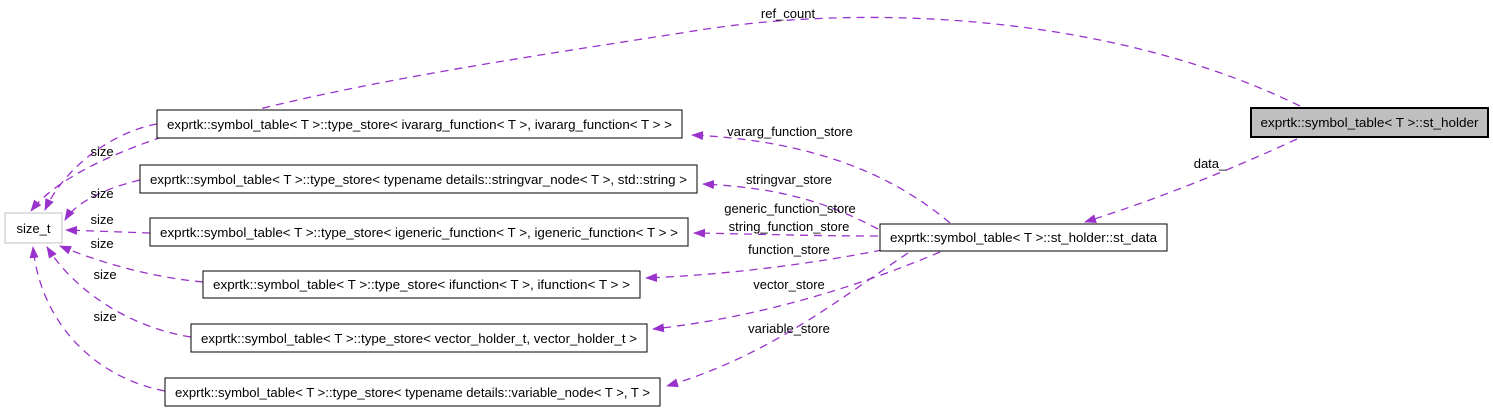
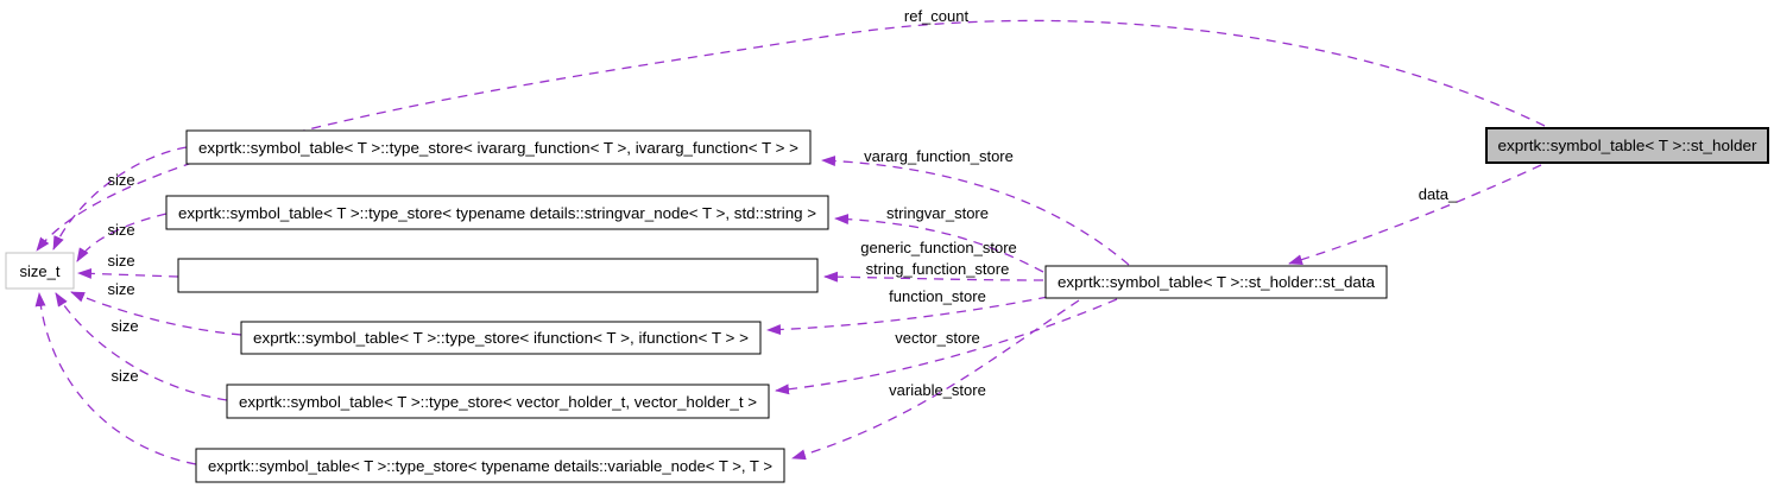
  ref_count
  data_
  vararg_function_store
  stringvar_store
  generic_function_store
  string_function_store
  function_store
  vector_store
  variable_store
  size
  size
  size
  size
  size
  size
  size_t
  exprtk::symbol_table< T >::type_store< ivararg_function< T >, ivararg_function< T > >
  exprtk::symbol_table< T >::type_store< typename details::stringvar_node< T >, std::string >
- exprtk::symbol_table< T >::type_store< igeneric_function< T >, igeneric_function< T > >
  exprtk::symbol_table< T >::type_store< ifunction< T >, ifunction< T > >
  exprtk::symbol_table< T >::type_store< vector_holder_t, vector_holder_t >
  exprtk::symbol_table< T >::type_store< typename details::variable_node< T >, T >
  exprtk::symbol_table< T >::st_holder::st_data
  exprtk::symbol_table< T >::st_holder
